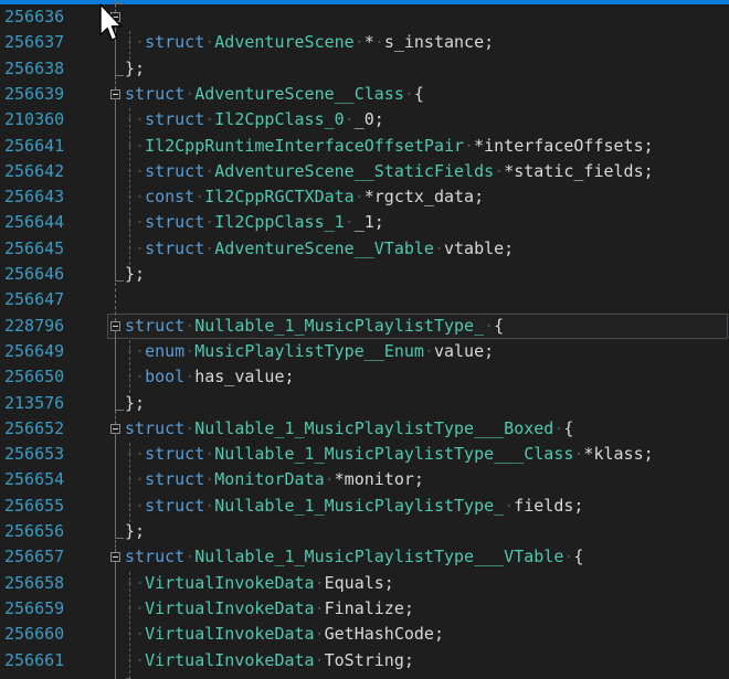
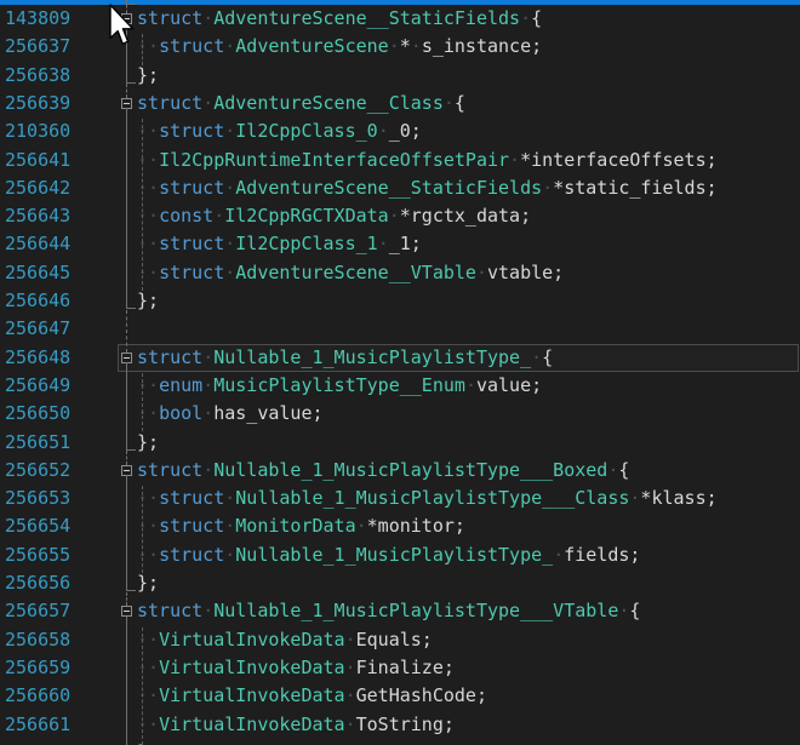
- 256636
+ 143809
+ struct·AdventureScene__StaticFields·{
  256637
  ··struct·AdventureScene·*·s_instance;
  256638
  };
  256639
  struct·AdventureScene__Class·{
  210360
  ··struct·Il2CppClass_0·_0;
  256641
  ··Il2CppRuntimeInterfaceOffsetPair·*interfaceOffsets;
  256642
  ··struct·AdventureScene__StaticFields·*static_fields;
  256643
  ··const·Il2CppRGCTXData·*rgctx_data;
  256644
  ··struct·Il2CppClass_1·_1;
  256645
  ··struct·AdventureScene__VTable·vtable;
  256646
  };
  256647
- 228796
+ 256648
  struct·Nullable_1_MusicPlaylistType_·{
  256649
  ··enum·MusicPlaylistType__Enum·value;
  256650
  ··bool·has_value;
- 213576
+ 256651
  };
  256652
  struct·Nullable_1_MusicPlaylistType___Boxed·{
  256653
  ··struct·Nullable_1_MusicPlaylistType___Class·*klass;
  256654
  ··struct·MonitorData·*monitor;
  256655
  ··struct·Nullable_1_MusicPlaylistType_·fields;
  256656
  };
  256657
  struct·Nullable_1_MusicPlaylistType___VTable·{
  256658
  ··VirtualInvokeData·Equals;
  256659
  ··VirtualInvokeData·Finalize;
  256660
  ··VirtualInvokeData·GetHashCode;
  256661
  ··VirtualInvokeData·ToString;
